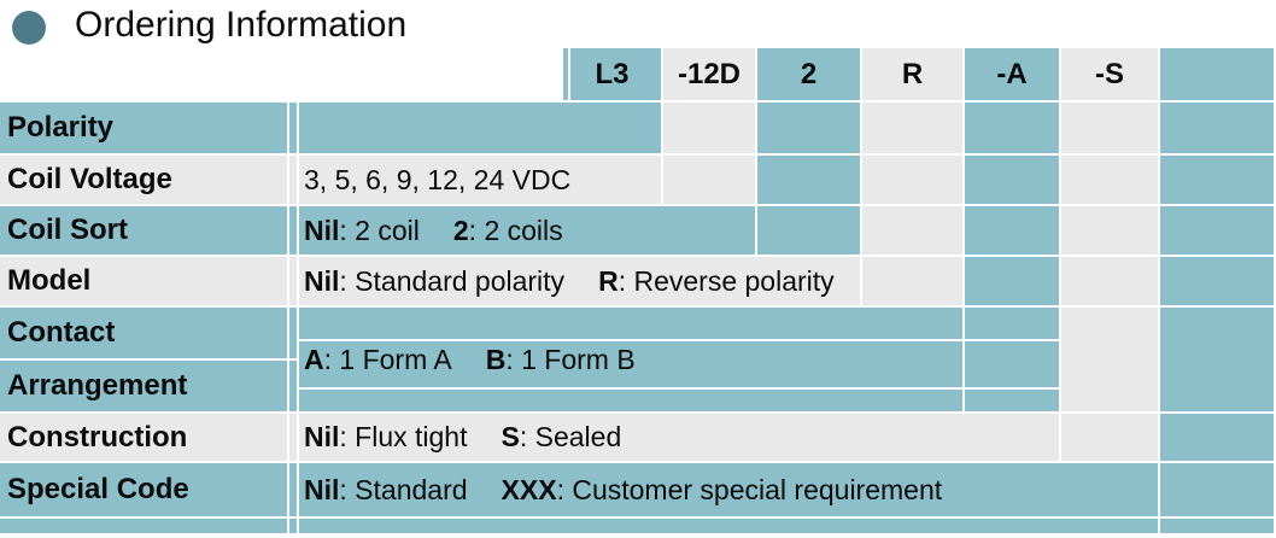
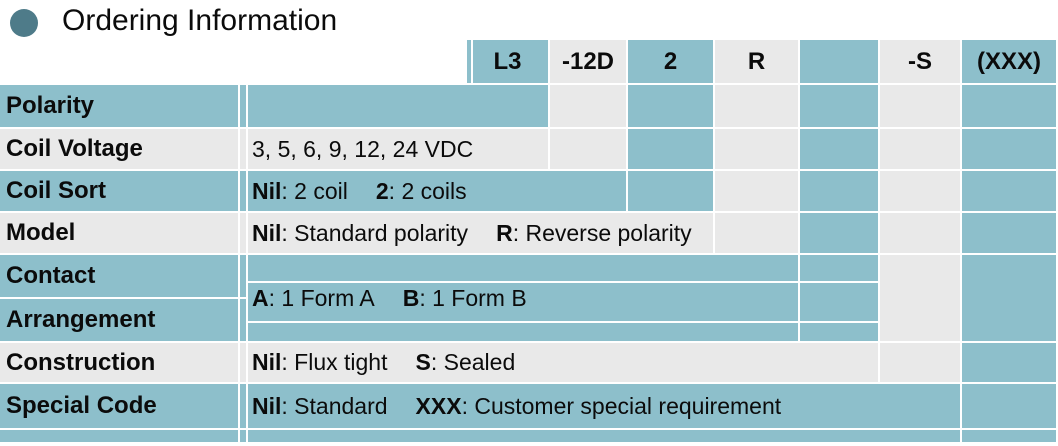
  Ordering Information
  L3
  -12D
  2
  R
- -A
  -S
+ (XXX)
  Polarity
  Coil Voltage
  Coil Sort
  Model
  Contact
  Arrangement
  Construction
  Special Code
  3, 5, 6, 9, 12, 24 VDC
  Nil: 2 coil
  2: 2 coils
  Nil: Standard polarity
  R: Reverse polarity
  A: 1 Form A
  B: 1 Form B
  Nil: Flux tight
  S: Sealed
  Nil: Standard
  XXX: Customer special requirement
